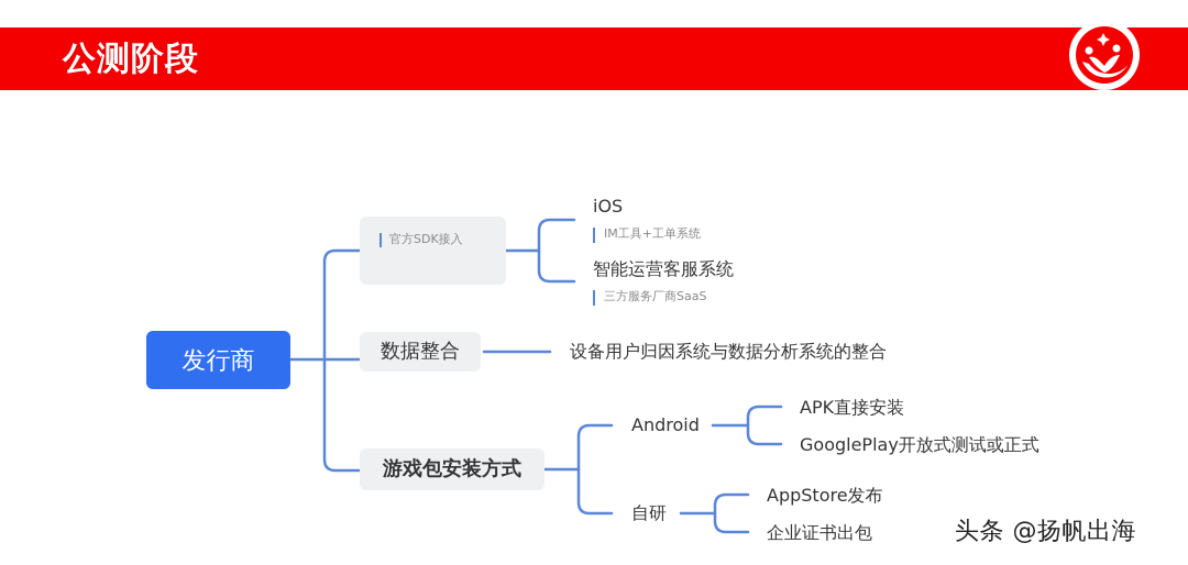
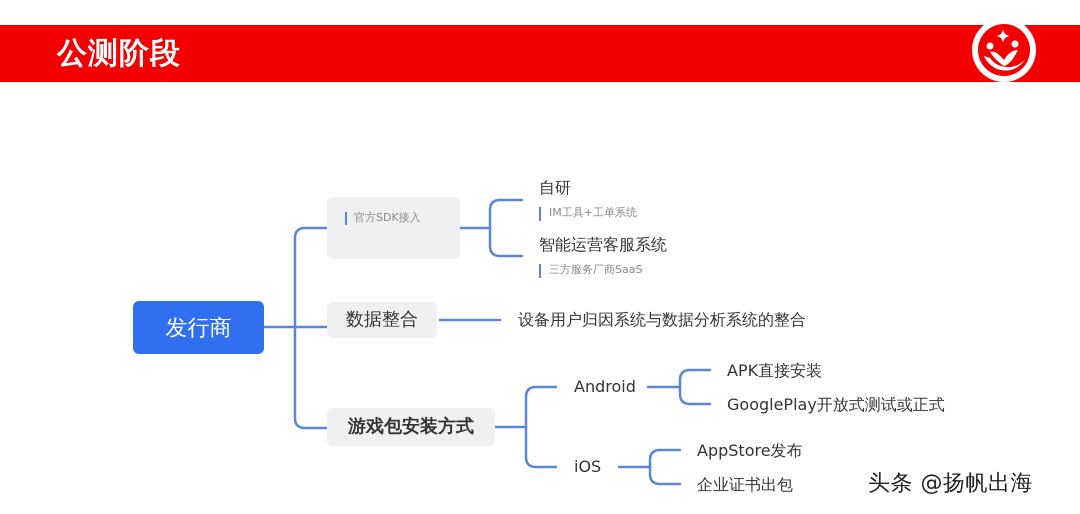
  公测阶段
  发行商
  官方SDK接入
- iOS
+ 自研
  IM工具+工单系统
  智能运营客服系统
  三方服务厂商SaaS
  数据整合
  设备用户归因系统与数据分析系统的整合
  游戏包安装方式
  Android
  APK直接安装
  GooglePlay开放式测试或正式
- 自研
+ iOS
  AppStore发布
  企业证书出包
  头条 @扬帆出海
